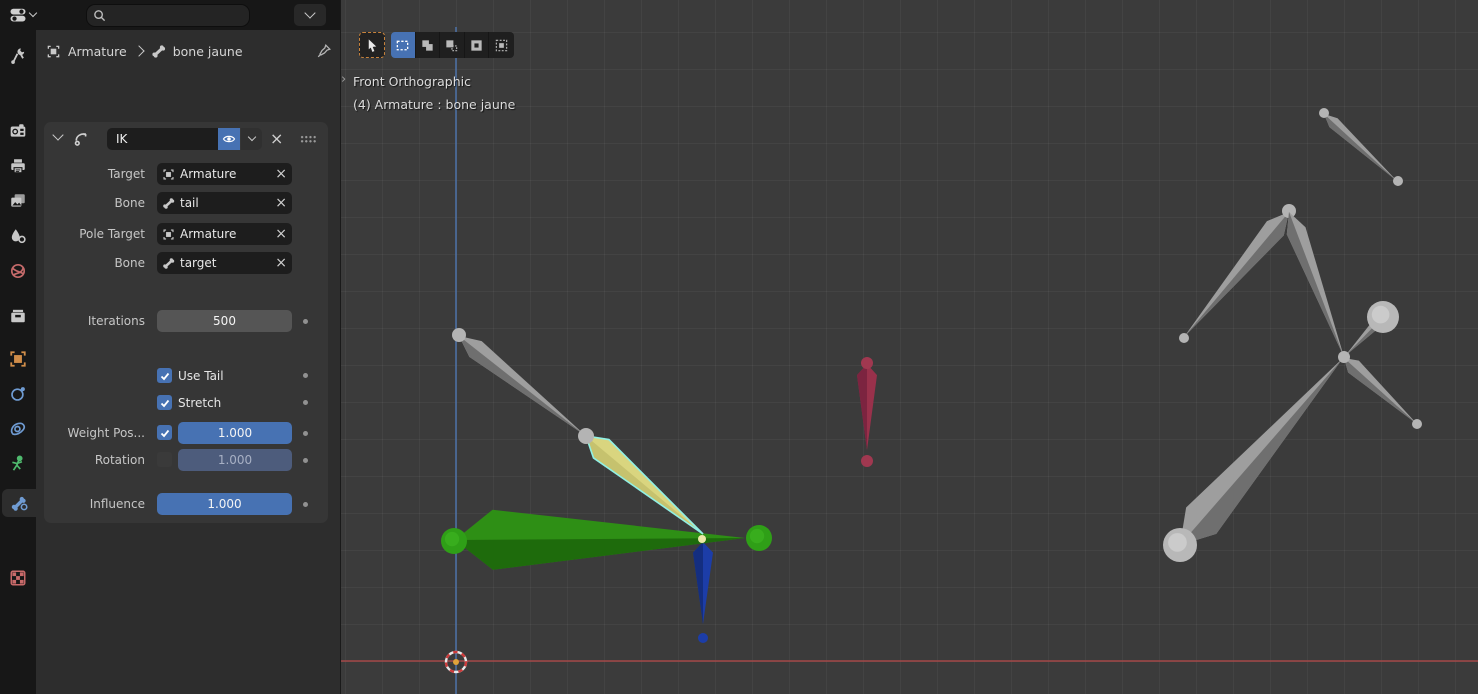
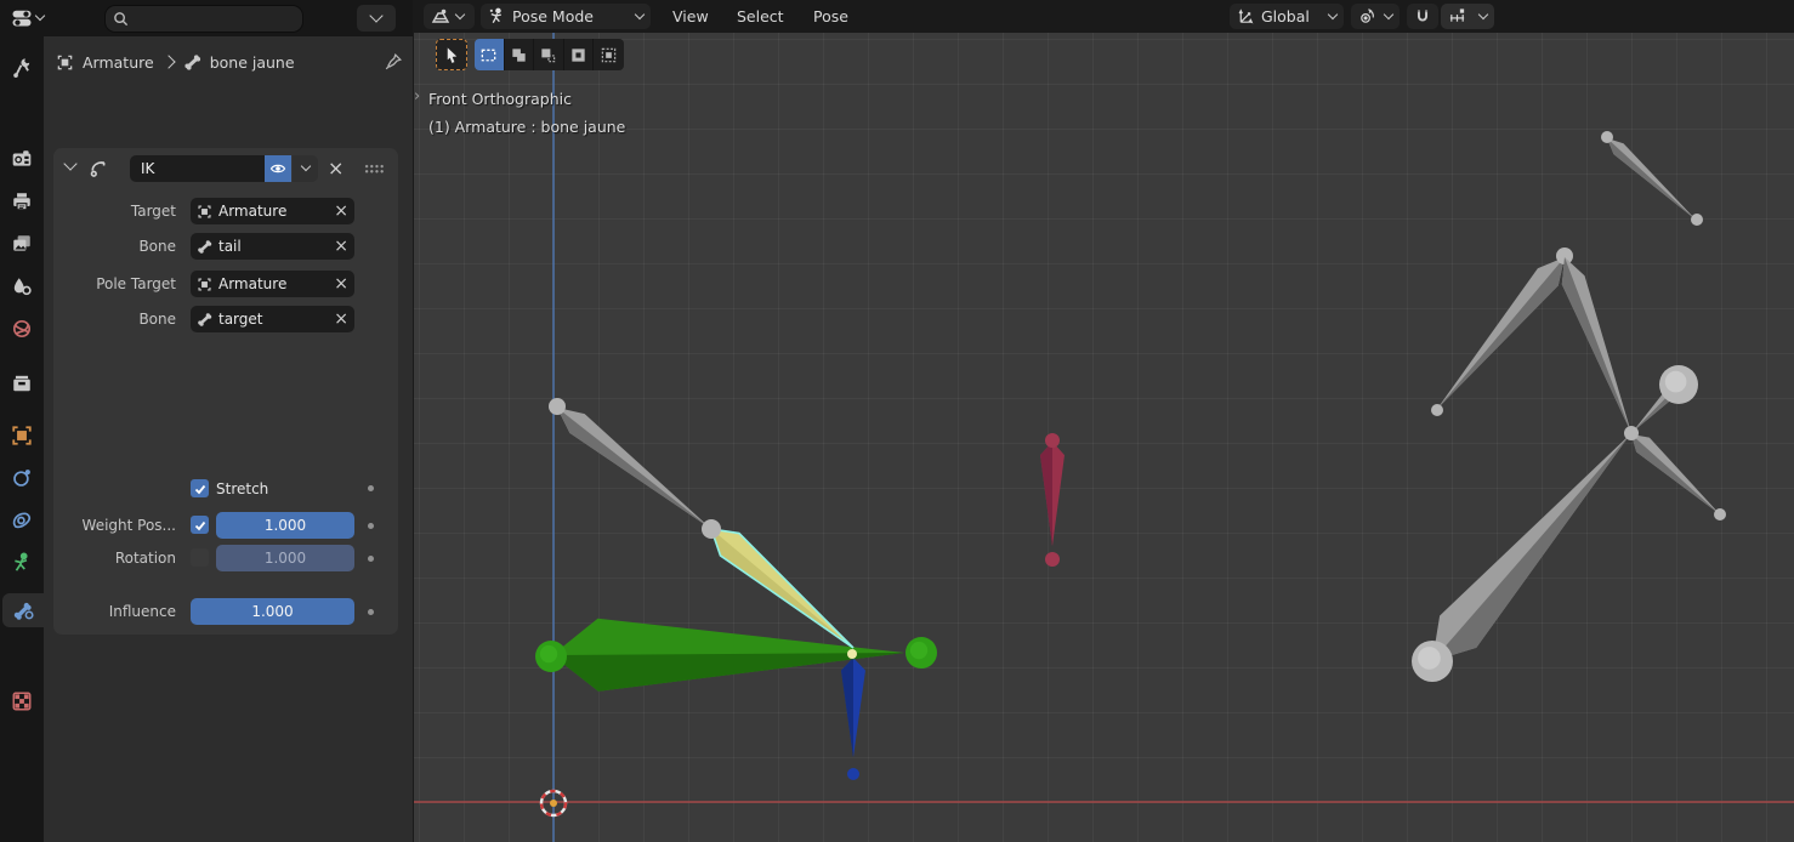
  Armature
  bone jaune
  IK
  ×
  Target
  Armature
  ×
  Bone
  tail
  ×
  Pole Target
  Armature
  ×
  Bone
  target
  ×
- Iterations
- 500
- Use Tail
  Stretch
  Weight Pos...
  1.000
  Rotation
  1.000
  Influence
  1.000
+ Pose Mode
+ View
+ Select
+ Pose
+ Global
  ›
  Front Orthographic
- (4) Armature : bone jaune
+ (1) Armature : bone jaune
